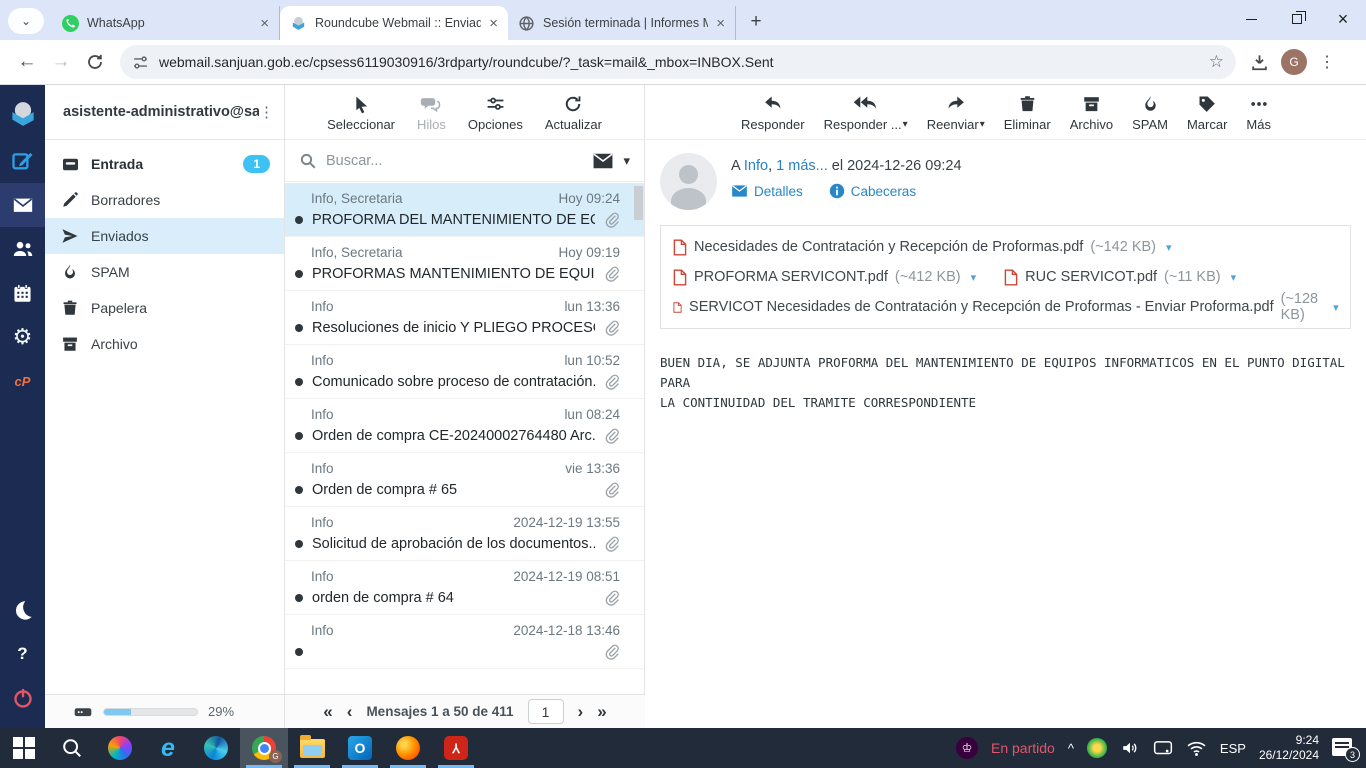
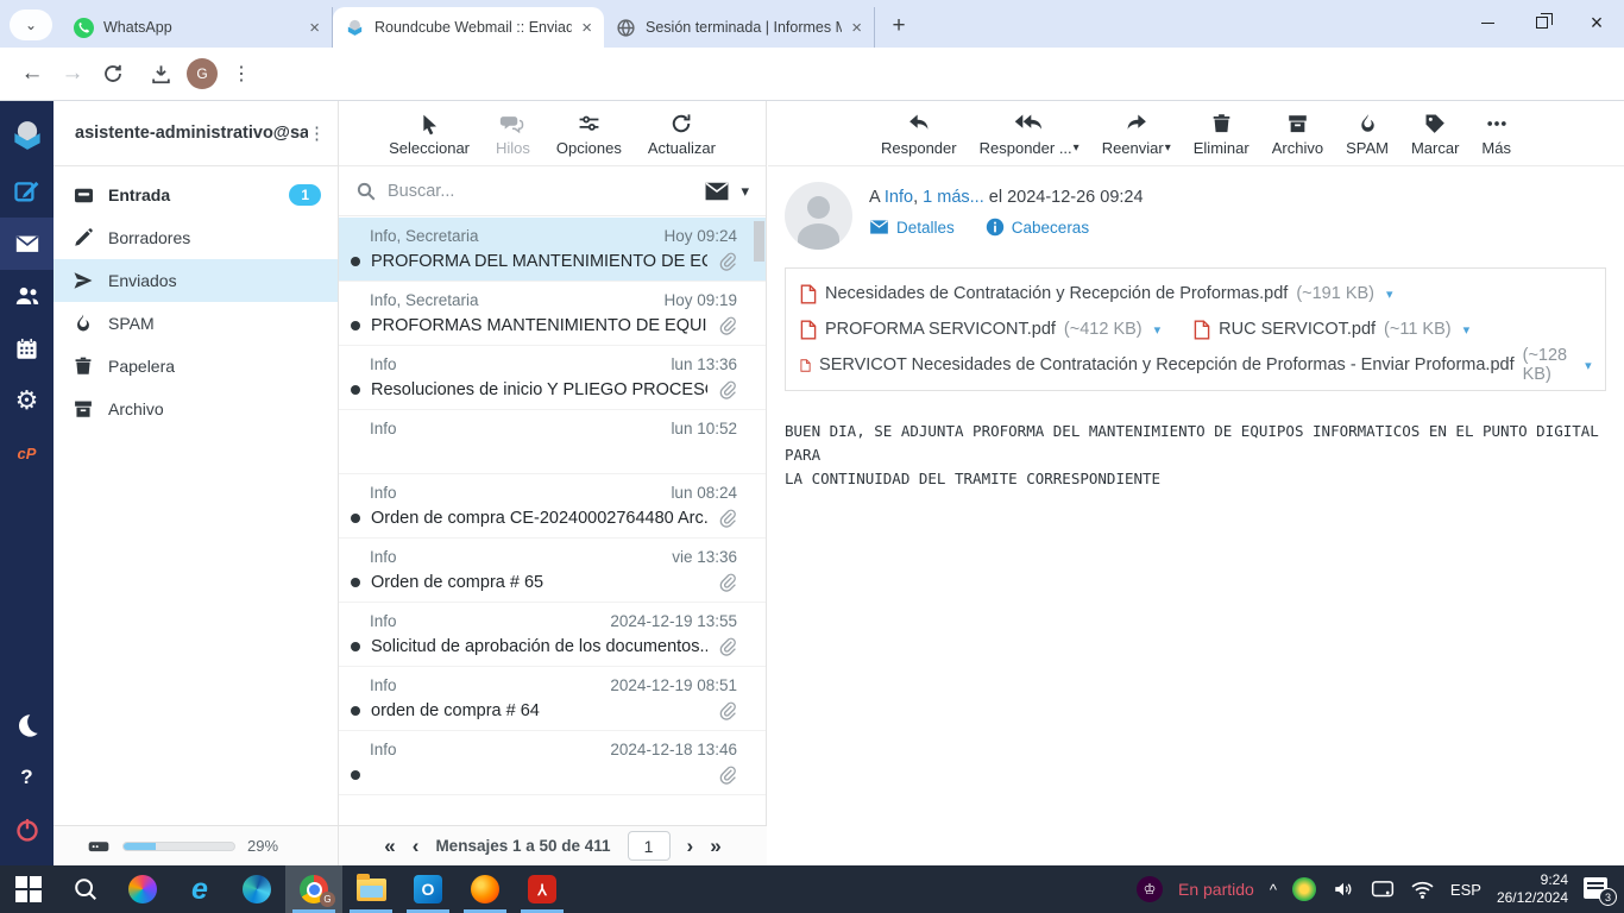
  ⌄
  WhatsApp
  ×
  Roundcube Webmail :: Enviad
  ×
  Sesión terminada | Informes M
  ×
  +
  ×
  ←
  →
- webmail.sanjuan.gob.ec/cpsess6119030916/3rdparty/roundcube/?_task=mail&_mbox=INBOX.Sent
- ☆
  G
  ⋮
  ⚙
  cP
  ?
  asistente-administrativo@sa
  ⋮
  Entrada
  1
  Borradores
  Enviados
  SPAM
  Papelera
  Archivo
  Seleccionar
  Hilos
  Opciones
  Actualizar
  Buscar...
  ▾
  Info, Secretaria
  Hoy 09:24
  PROFORMA DEL MANTENIMIENTO DE E
  Info, Secretaria
  Hoy 09:19
  PROFORMAS MANTENIMIENTO DE EQUI
  Info
  lun 13:36
  Resoluciones de inicio Y PLIEGO PROCES
  Info
  lun 10:52
- Comunicado sobre proceso de contratación.
  Info
  lun 08:24
  Orden de compra CE-20240002764480 Arc.
  Info
  vie 13:36
  Orden de compra # 65
  Info
  2024-12-19 13:55
  Solicitud de aprobación de los documentos..
  Info
  2024-12-19 08:51
  orden de compra # 64
  Info
  2024-12-18 13:46
  29%
  «
  ‹
  Mensajes 1 a 50 de 411
  1
  ›
  »
  Responder
  Responder ...
  ▾
  Reenviar
  ▾
  Eliminar
  Archivo
  SPAM
  Marcar
  Más
  A Info, 1 más... el 2024-12-26 09:24
  Detalles
  Cabeceras
  Necesidades de Contratación y Recepción de Proformas.pdf
- (~142 KB)
+ (~191 KB)
  ▾
  PROFORMA SERVICONT.pdf
  (~412 KB)
  ▾
  RUC SERVICOT.pdf
  (~11 KB)
  ▾
  SERVICOT Necesidades de Contratación y Recepción de Proformas - Enviar Proforma.pdf
  (~128 KB)
  ▾
  BUEN DIA, SE ADJUNTA PROFORMA DEL MANTENIMIENTO DE EQUIPOS INFORMATICOS EN EL PUNTO DIGITAL PARA
  LA CONTINUIDAD DEL TRAMITE CORRESPONDIENTE
  e
  G
  ⅄
  ♔
  En partido
  ^
  ESP
  9:24
  26/12/2024
  3
